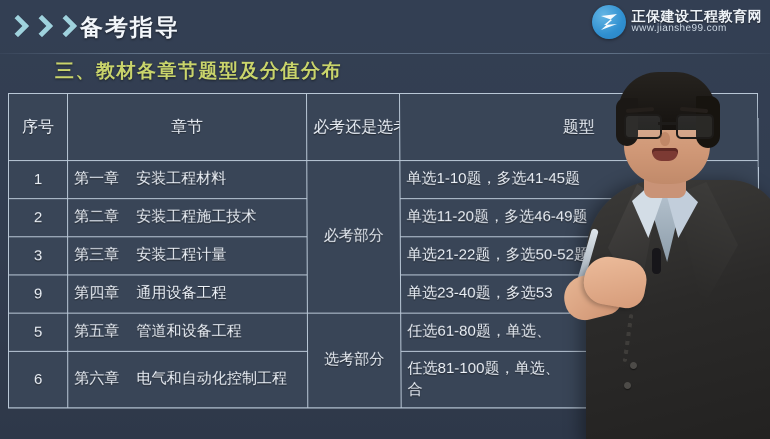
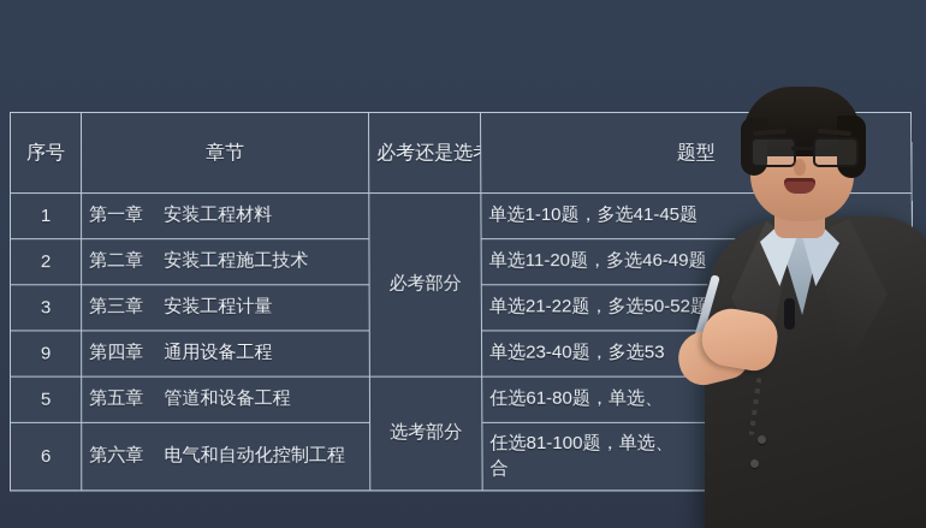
- 备考指导
- 正保建设工程教育网
- www.jianshe99.com
- 三、教材各章节题型及分值分布
  序号	章节	必考还是选	题型
  1	第一章 安装工程材料	必考部分	单选1-10题，多选41-45题
  2	第二章 安装工程施工技术	单选11-20题，多选46-49题
  3	第三章 安装工程计量	单选21-22题，多选50-52题
  9	第四章 通用设备工程	单选23-40题，多选53
  5	第五章 管道和设备工程	选考部分	任选61-80题，单选、
  6	第六章 电气和自动化控制工程	任选81-100题，单选、 合
